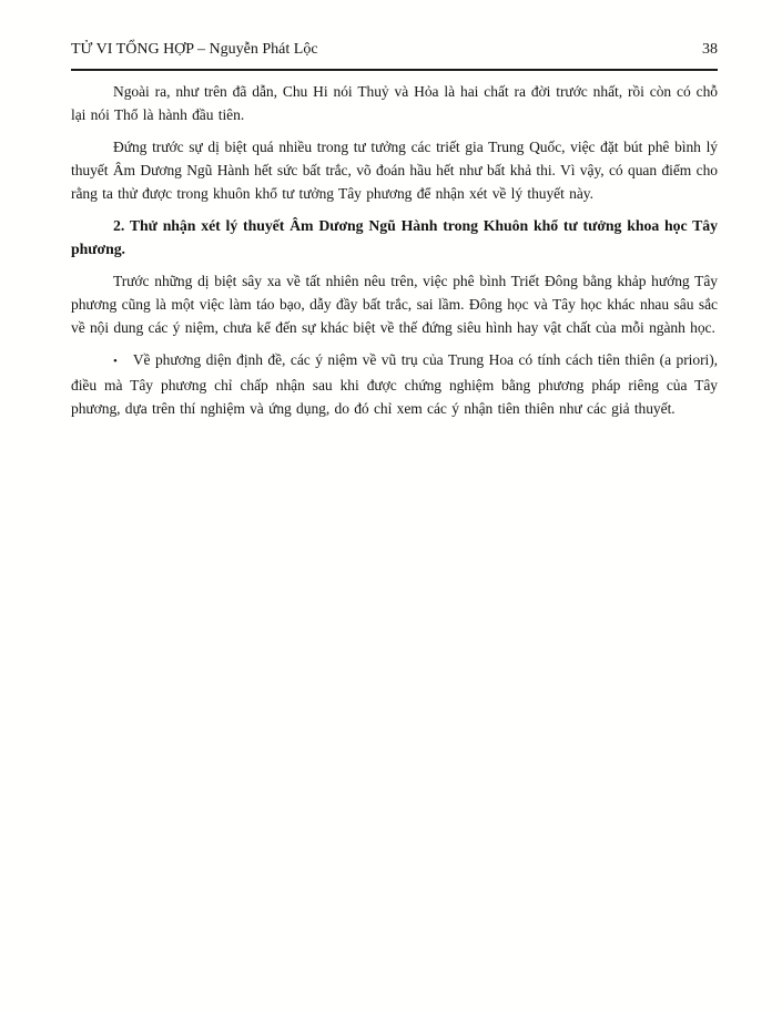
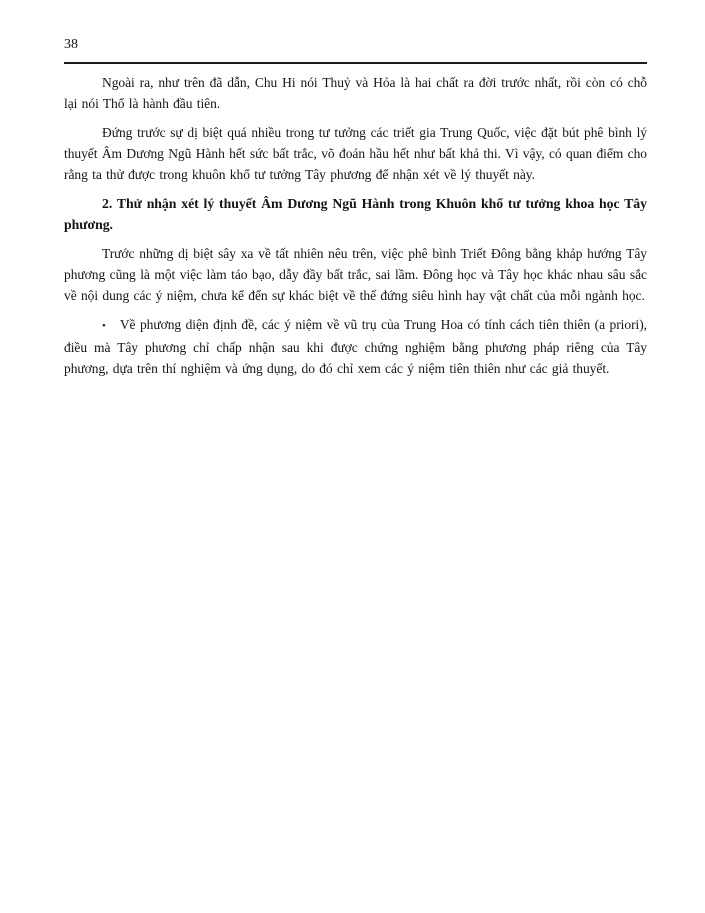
- TỬ VI TỔNG HỢP – Nguyễn Phát Lộc
  38
  Ngoài ra, như trên đã dẫn, Chu Hi nói Thuỷ và Hỏa là hai chất ra đời trước nhất, rồi còn có chỗ lại nói Thổ là hành đầu tiên.
  Đứng trước sự dị biệt quá nhiều trong tư tưởng các triết gia Trung Quốc, việc đặt bút phê bình lý thuyết Âm Dương Ngũ Hành hết sức bất trắc, võ đoán hầu hết như bất khả thi. Vì vậy, có quan điểm cho rằng ta thử được trong khuôn khổ tư tưởng Tây phương để nhận xét về lý thuyết này.
  2. Thử nhận xét lý thuyết Âm Dương Ngũ Hành trong Khuôn khổ tư tưởng khoa học Tây phương.
  Trước những dị biệt sây xa về tất nhiên nêu trên, việc phê bình Triết Đông bằng khảp hướng Tây phương cũng là một việc làm táo bạo, dẫy đầy bất trắc, sai lầm. Đông học và Tây học khác nhau sâu sắc về nội dung các ý niệm, chưa kể đến sự khác biệt về thế đứng siêu hình hay vật chất của mỗi ngành học.
- • Về phương diện định đề, các ý niệm về vũ trụ của Trung Hoa có tính cách tiên thiên (a priori), điều mà Tây phương chỉ chấp nhận sau khi được chứng nghiệm bằng phương pháp riêng của Tây phương, dựa trên thí nghiệm và ứng dụng, do đó chỉ xem các ý nhận tiên thiên như các giả thuyết.
+ • Về phương diện định đề, các ý niệm về vũ trụ của Trung Hoa có tính cách tiên thiên (a priori), điều mà Tây phương chỉ chấp nhận sau khi được chứng nghiệm bằng phương pháp riêng của Tây phương, dựa trên thí nghiệm và ứng dụng, do đó chỉ xem các ý niệm tiên thiên như các giả thuyết.
